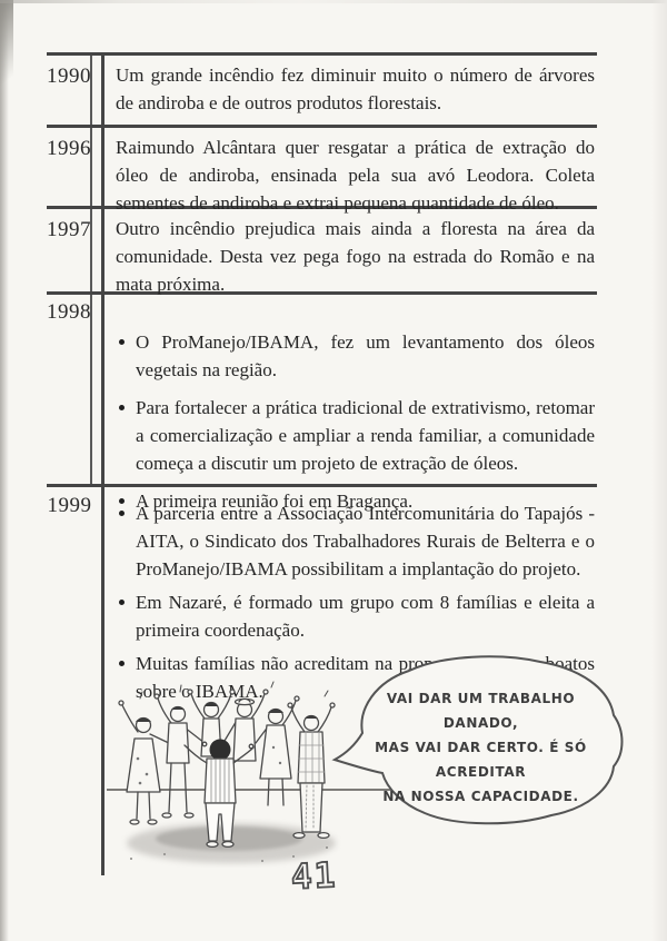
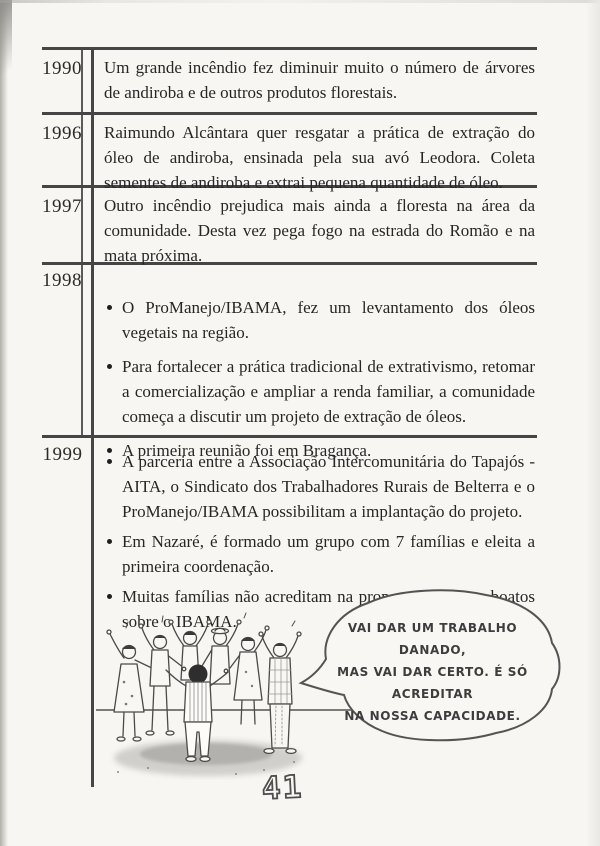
  1990
  Um grande incêndio fez diminuir muito o número de árvores de andiroba e de outros produtos florestais.
  1996
  Raimundo Alcântara quer resgatar a prática de extração do óleo de andiroba, ensinada pela sua avó Leodora. Coleta sementes de andiroba e extrai pequena quantidade de óleo.
  1997
  Outro incêndio prejudica mais ainda a floresta na área da comunidade. Desta vez pega fogo na estrada do Romão e na mata próxima.
  1998
  O ProManejo/IBAMA, fez um levantamento dos óleos vegetais na região.
  Para fortalecer a prática tradicional de extrativismo, retomar a comercialização e ampliar a renda familiar, a comunidade começa a discutir um projeto de extração de óleos.
  A primeira reunião foi em Bragança.
  1999
  A parceria entre a Associação Intercomunitária do Tapajós - AITA, o Sindicato dos Trabalhadores Rurais de Belterra e o ProManejo/IBAMA possibilitam a implantação do projeto.
- Em Nazaré, é formado um grupo com 8 famílias e eleita a primeira coordenação.
+ Em Nazaré, é formado um grupo com 7 famílias e eleita a primeira coordenação.
  Muitas famílias não acreditam na prooatos sobre o IBAMA.
  VAI DAR UM TRABALHO
  DANADO,
  MAS VAI DAR CERTO. É SÓ
  ACREDITAR
  NA NOSSA CAPACIDADE.
